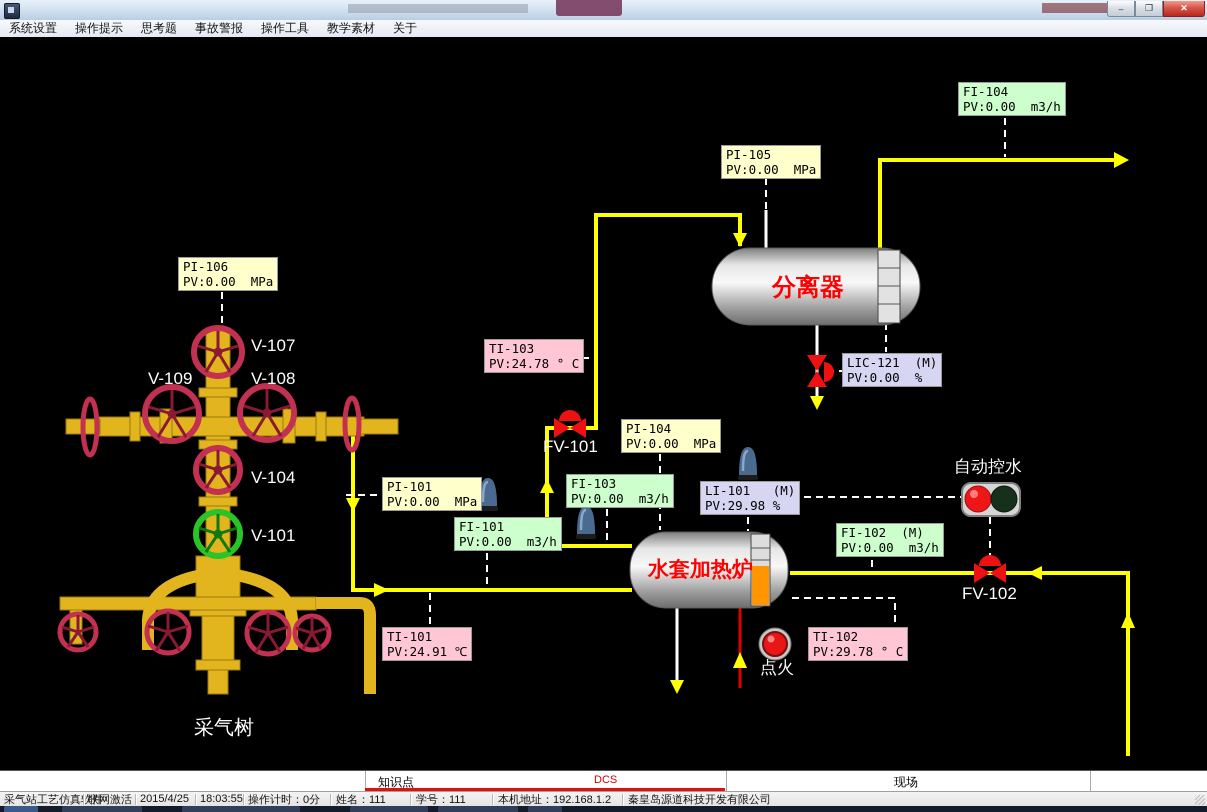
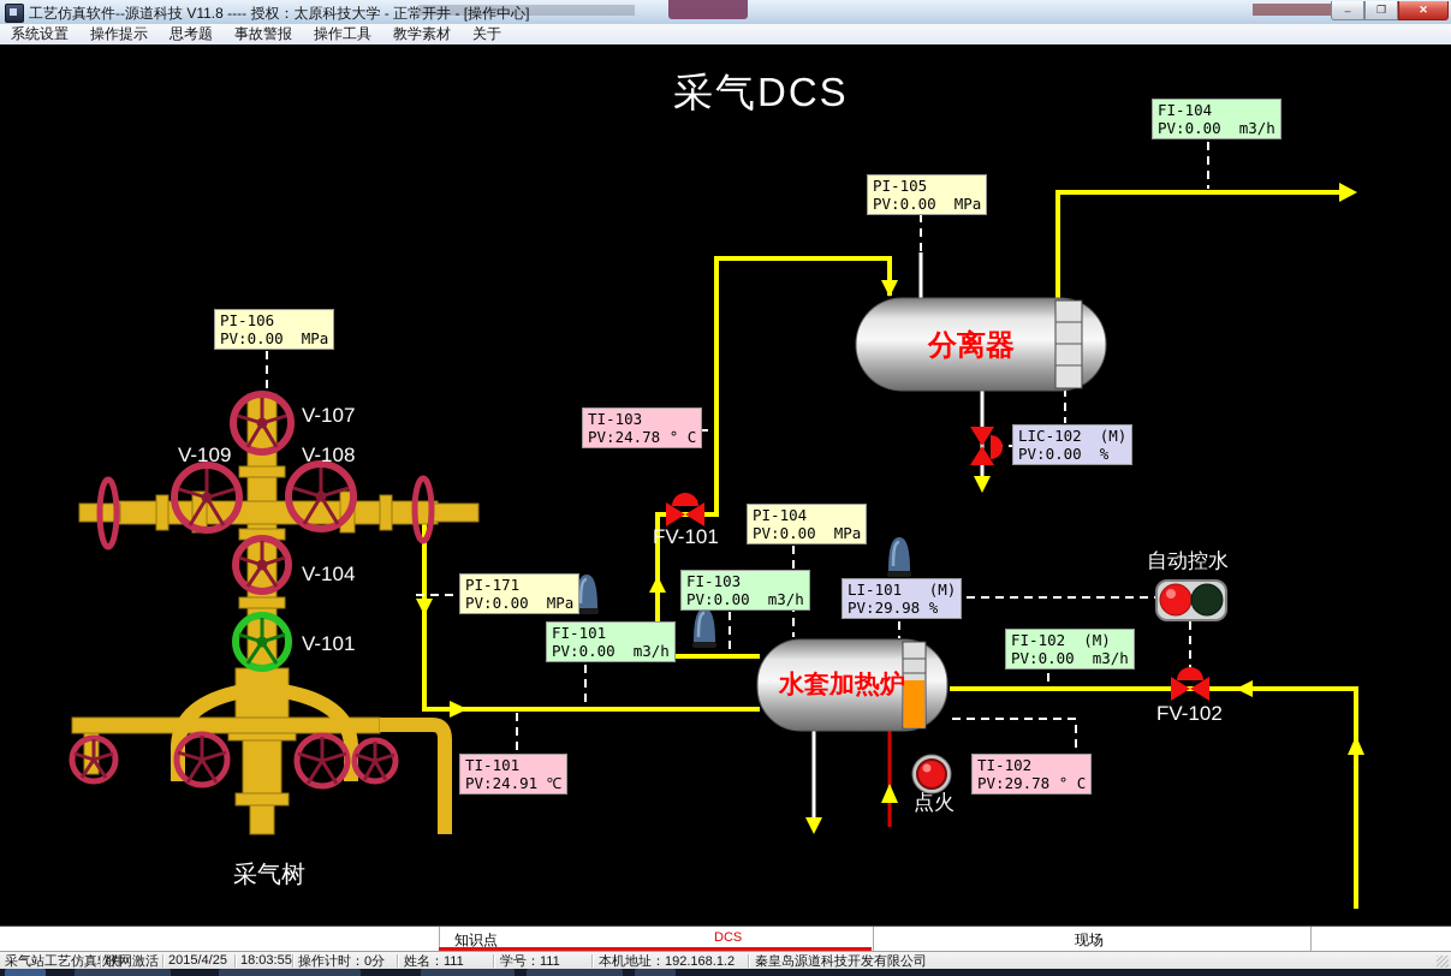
+ 工艺仿真软件--源道科技 V11.8 ---- 授权：太原科技大学 - 正常开井 - [操作中心]
  –
  ❐
  ✕
  系统设置
  操作提示
  思考题
  事故警报
  操作工具
  教学素材
  关于
+ 采气DCS
  PI-106
  PV:0.00 MPa
  PI-105
  PV:0.00 MPa
  FI-104
  PV:0.00 m3/h
  TI-103
  PV:24.78 ° C
  PI-104
  PV:0.00 MPa
  FI-103
  PV:0.00 m3/h
- PI-101
+ PI-171
  PV:0.00 MPa
  FI-101
  PV:0.00 m3/h
  LI-101 (M)
  PV:29.98 %
- LIC-121 (M)
+ LIC-102 (M)
  PV:0.00 %
  FI-102 (M)
  PV:0.00 m3/h
  TI-101
  PV:24.91 ℃
  TI-102
  PV:29.78 ° C
  分离器
  水套加热炉
  采气树
  自动控水
  点火
  FV-101
  FV-102
  V-107
  V-109
  V-108
  V-104
  V-101
  知识点
  DCS
  现场
  采气站工艺仿真软件
  联网激活
  2015/4/25
  18:03:55
  操作计时：0分
  姓名：111
  学号：111
  本机地址：192.168.1.2
  秦皇岛源道科技开发有限公司
